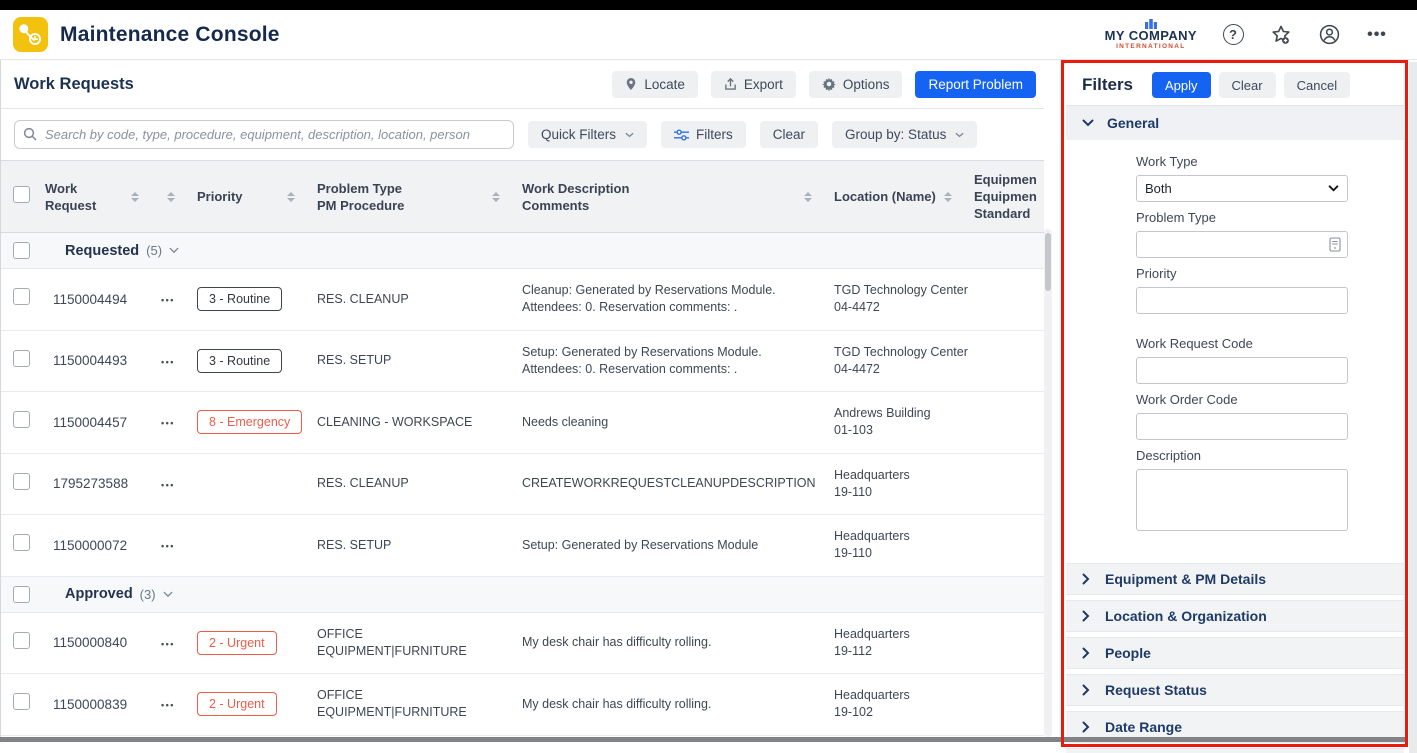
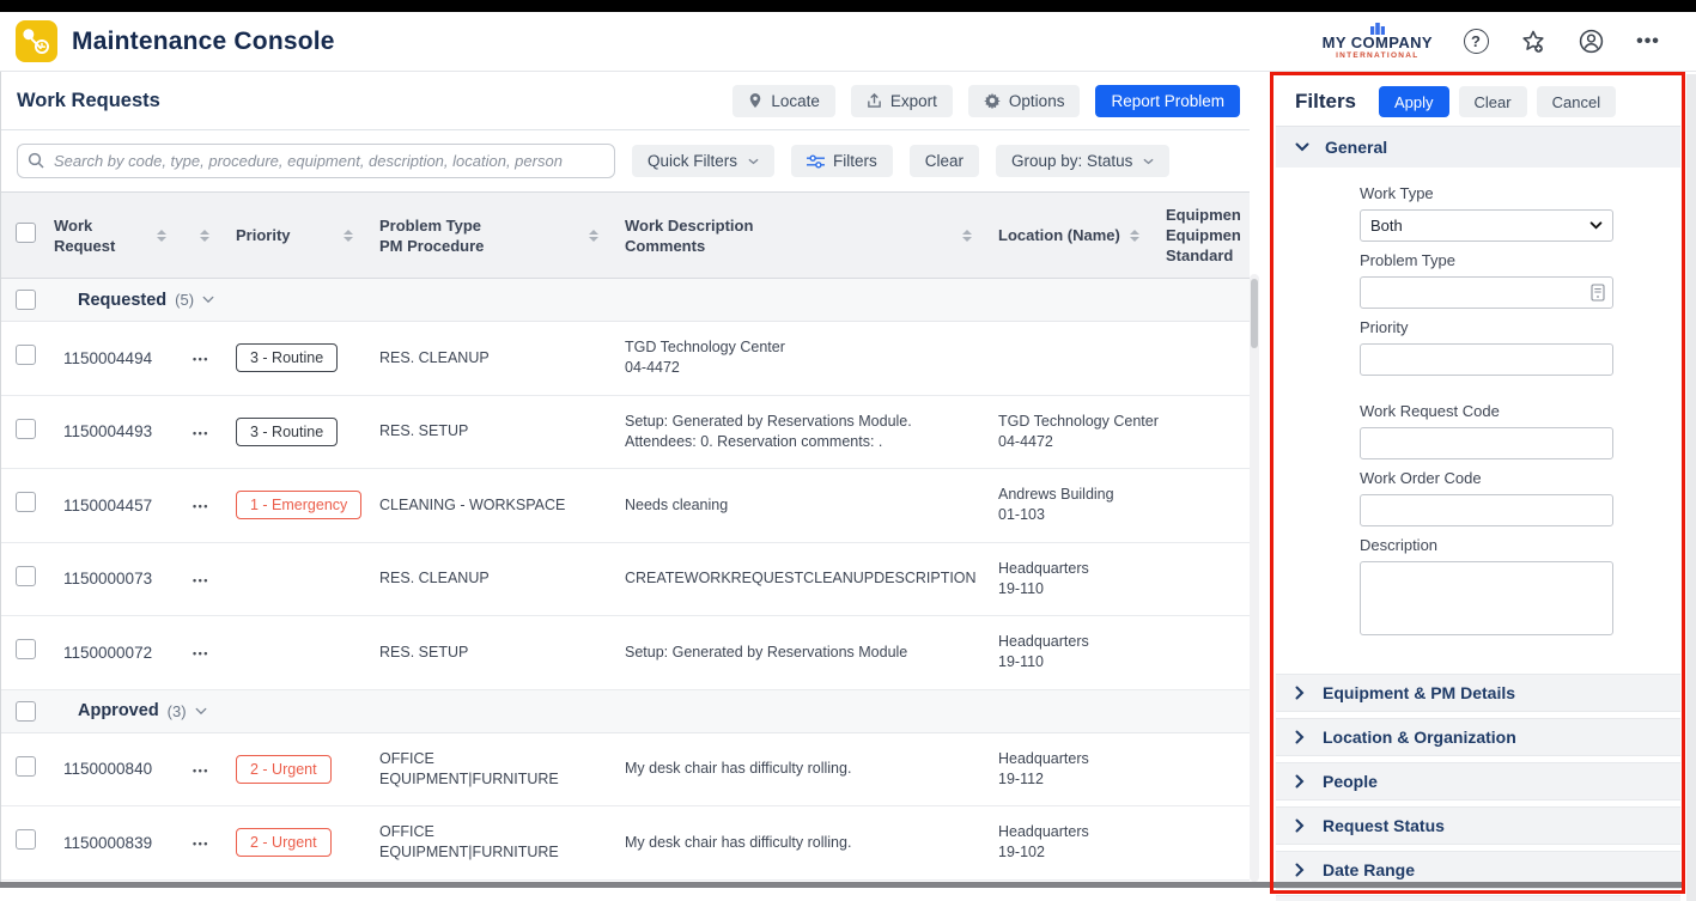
  Maintenance Console
  MY COMPANY
  ?
  •••
  Work Requests
  Locate
  Export
  Options
  Report Problem
  Search by code, type, procedure, equipment, description, location, person
  Quick Filters
  Filters
  Clear
  Group by: Status
  Work
  Request
  Priority
  Problem Type
  PM Procedure
  Work Description
  Comments
  Location (Name)
  Equipmen
  Equipmen
  Standard
  Requested
  (5)
  1150004494
  •••
  3 - Routine
  RES. CLEANUP
- Cleanup: Generated by Reservations Module. Attendees: 0. Reservation comments: .
  TGD Technology Center
  04-4472
  1150004493
  •••
  3 - Routine
  RES. SETUP
  Setup: Generated by Reservations Module. Attendees: 0. Reservation comments: .
  TGD Technology Center
  04-4472
  1150004457
  •••
- 8 - Emergency
+ 1 - Emergency
  CLEANING - WORKSPACE
  Needs cleaning
  Andrews Building
  01-103
- 1795273588
+ 1150000073
  •••
  RES. CLEANUP
  CREATEWORKREQUESTCLEANUPDESCRIPTION
  Headquarters
  19-110
  1150000072
  •••
  RES. SETUP
  Setup: Generated by Reservations Module
  Headquarters
  19-110
  Approved
  (3)
  1150000840
  •••
  2 - Urgent
  OFFICE EQUIPMENT|FURNITURE
  My desk chair has difficulty rolling.
  Headquarters
  19-112
  1150000839
  •••
  2 - Urgent
  OFFICE EQUIPMENT|FURNITURE
  My desk chair has difficulty rolling.
  Headquarters
  19-102
  Filters
  Apply
  Clear
  Cancel
  General
  Work Type
  Both
  Problem Type
  Priority
  Work Request Code
  Work Order Code
  Description
  Equipment & PM Details
  Location & Organization
  People
  Request Status
  Date Range
